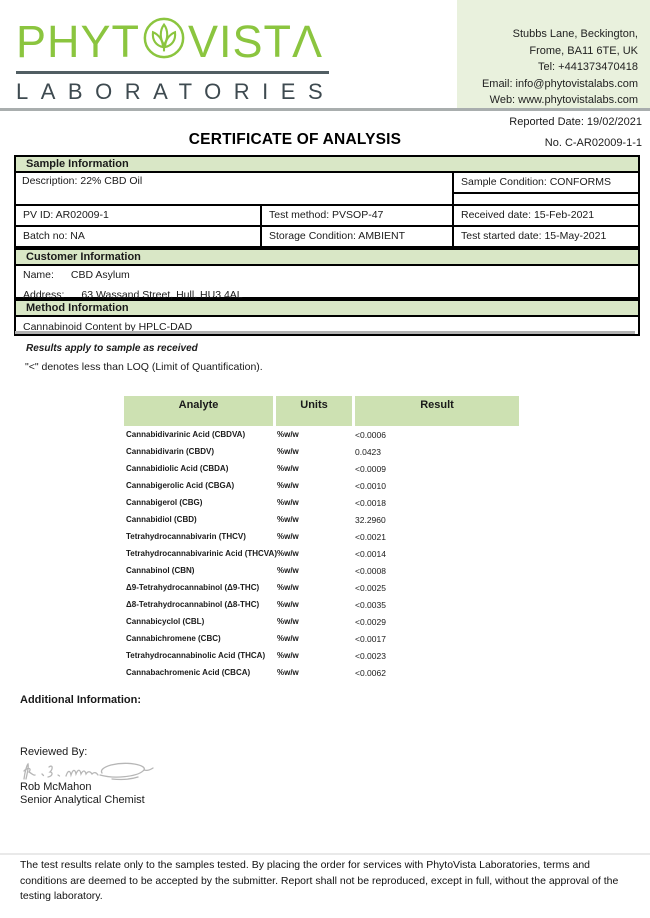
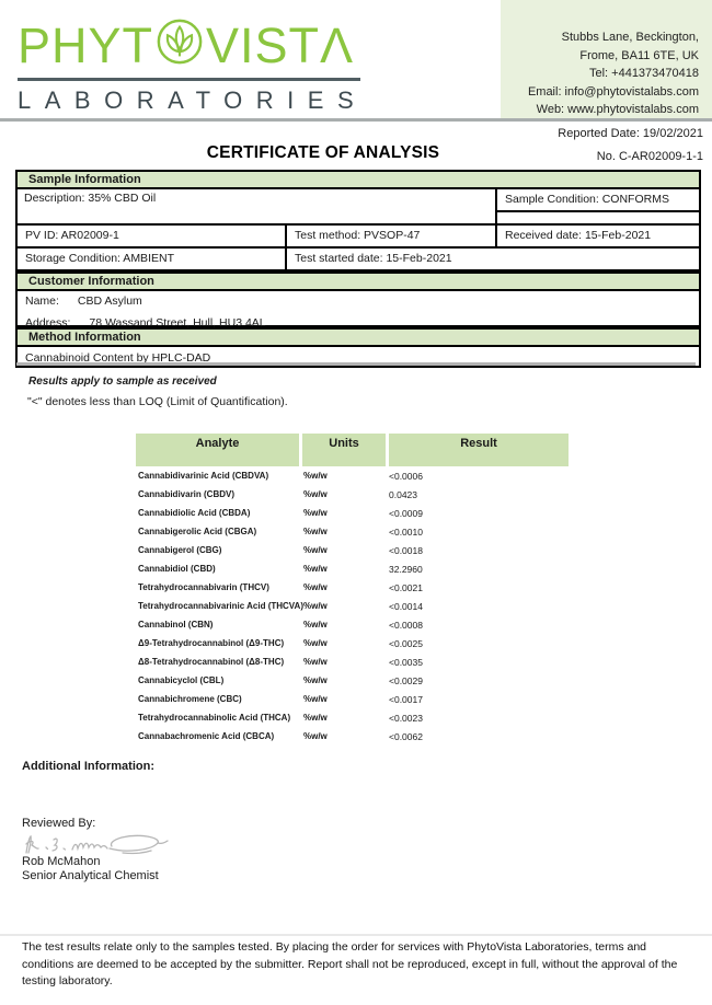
  Stubbs Lane, Beckington,
  Frome, BA11 6TE, UK
  Tel: +441373470418
  Email: info@phytovistalabs.com
  Web: www.phytovistalabs.com
  PHYT
  VISTΛ
  LABORATORIES
  Reported Date: 19/02/2021
  CERTIFICATE OF ANALYSIS
  No. C-AR02009-1-1
  Sample Information
- Description: 22% CBD Oil
+ Description: 35% CBD Oil
  Sample Condition: CONFORMS
  PV ID: AR02009-1
  Test method: PVSOP-47
  Received date: 15-Feb-2021
- Batch no: NA
  Storage Condition: AMBIENT
- Test started date: 15-May-2021
+ Test started date: 15-Feb-2021
  Customer Information
  Name: CBD Asylum
- Address: 63 Wassand Street, Hull, HU3 4AL
+ Address: 78 Wassand Street, Hull, HU3 4AL
  Method Information
  Cannabinoid Content by HPLC-DAD
  Results apply to sample as received
  "<" denotes less than LOQ (Limit of Quantification).
  Analyte
  Units
  Result
  Cannabidivarinic Acid (CBDVA)
  %w/w
  <0.0006
  Cannabidivarin (CBDV)
  %w/w
  0.0423
  Cannabidiolic Acid (CBDA)
  %w/w
  <0.0009
  Cannabigerolic Acid (CBGA)
  %w/w
  <0.0010
  Cannabigerol (CBG)
  %w/w
  <0.0018
  Cannabidiol (CBD)
  %w/w
  32.2960
  Tetrahydrocannabivarin (THCV)
  %w/w
  <0.0021
  Tetrahydrocannabivarinic Acid (THCVA)
  %w/w
  <0.0014
  Cannabinol (CBN)
  %w/w
  <0.0008
  Δ9-Tetrahydrocannabinol (Δ9-THC)
  %w/w
  <0.0025
  Δ8-Tetrahydrocannabinol (Δ8-THC)
  %w/w
  <0.0035
  Cannabicyclol (CBL)
  %w/w
  <0.0029
  Cannabichromene (CBC)
  %w/w
  <0.0017
  Tetrahydrocannabinolic Acid (THCA)
  %w/w
  <0.0023
  Cannabachromenic Acid (CBCA)
  %w/w
  <0.0062
  Additional Information:
  Reviewed By:
  Rob McMahon
  Senior Analytical Chemist
  The test results relate only to the samples tested. By placing the order for services with PhytoVista Laboratories, terms and conditions are deemed to be accepted by the submitter. Report shall not be reproduced, except in full, without the approval of the testing laboratory.
